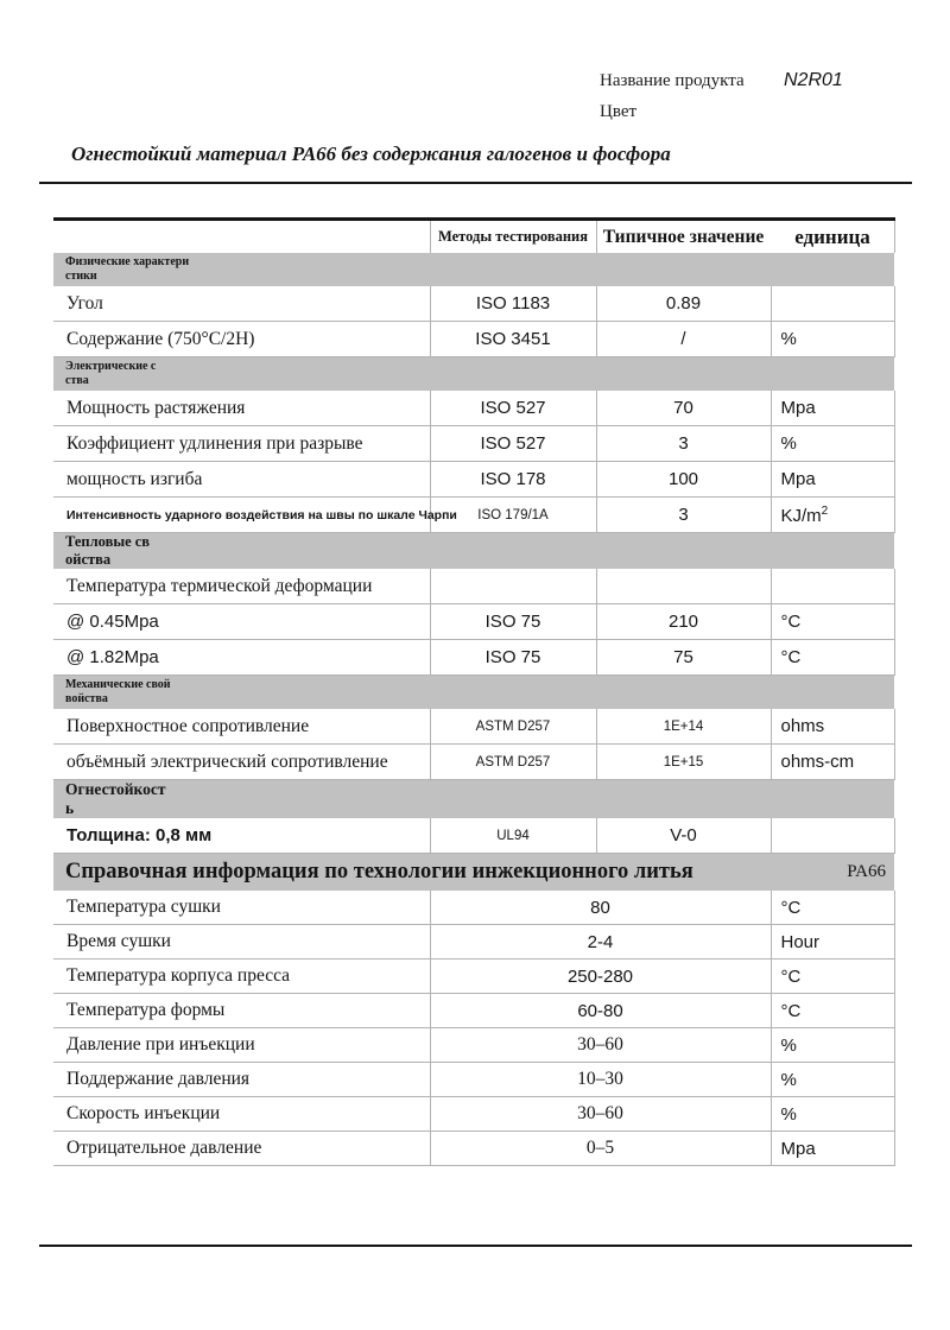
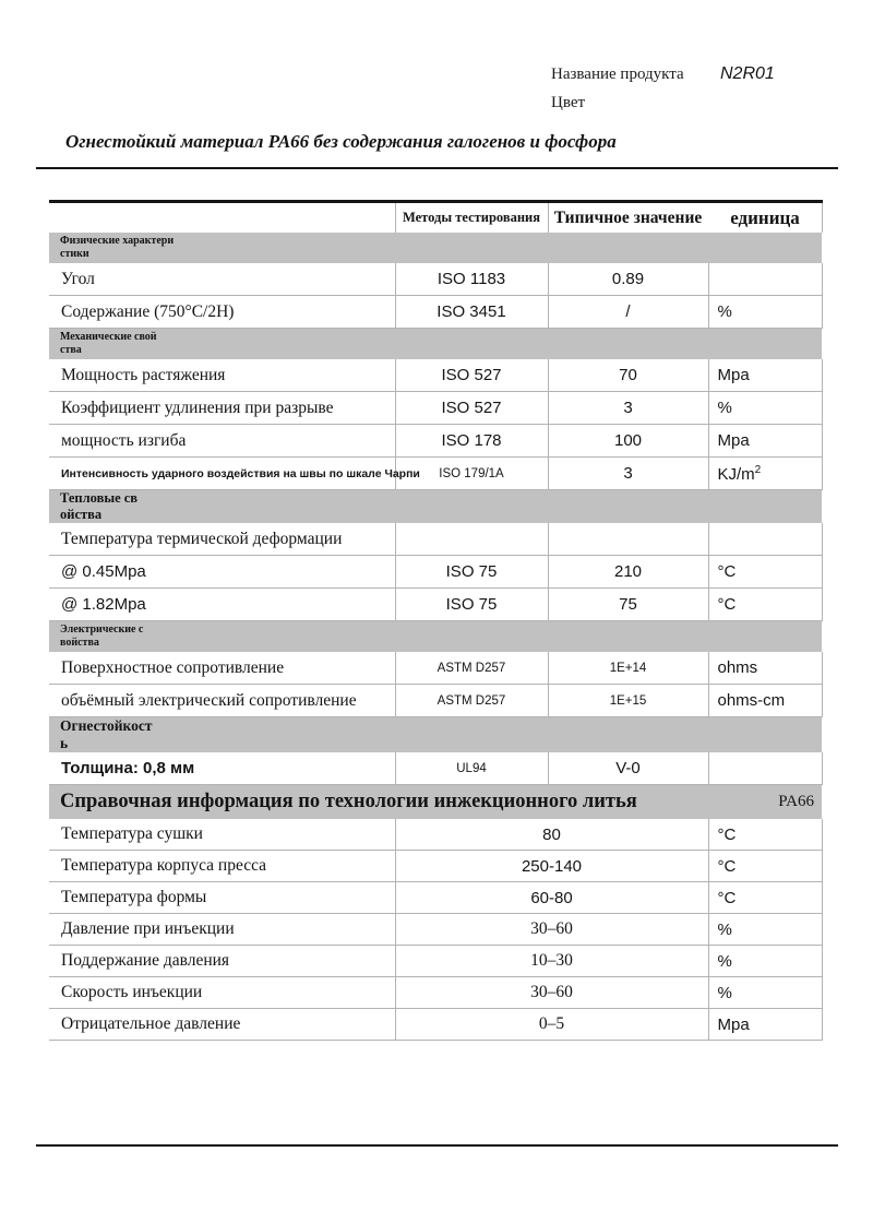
  Название продукта
  N2R01
  Цвет
  Огнестойкий материал PA66 без содержания галогенов и фосфора
  	Методы тестирования	Типичное значение	единица
  Физические характеристики
  Угол	ISO 1183	0.89
  Содержание (750°C/2H)	ISO 3451	/	%
- Электрические сства
+ Механические свойства
  Мощность растяжения	ISO 527	70	Mpa
  Коэффициент удлинения при разрыве	ISO 527	3	%
  мощность изгиба	ISO 178	100	Mpa
  Интенсивность ударного воздействия на швы по шкале Чарпи	ISO 179/1A	3	KJ/m2
  Тепловые свойства
  Температура термической деформации
  @ 0.45Mpa	ISO 75	210	°C
  @ 1.82Mpa	ISO 75	75	°C
- Механические свойвойства
+ Электрические свойства
  Поверхностное сопротивление	ASTM D257	1E+14	ohms
  объёмный электрический сопротивление	ASTM D257	1E+15	ohms-cm
  Огнестойкость
  Толщина: 0,8 мм	UL94	V-0
  Справочная информация по технологии инжекционного литья PA66
  Температура сушки	80	°C
- Время сушки	2-4	Hour
- Температура корпуса пресса	250-280	°C
+ Температура корпуса пресса	250-140	°C
  Температура формы	60-80	°C
  Давление при инъекции	30–60	%
  Поддержание давления	10–30	%
  Скорость инъекции	30–60	%
  Отрицательное давление	0–5	Mpa
